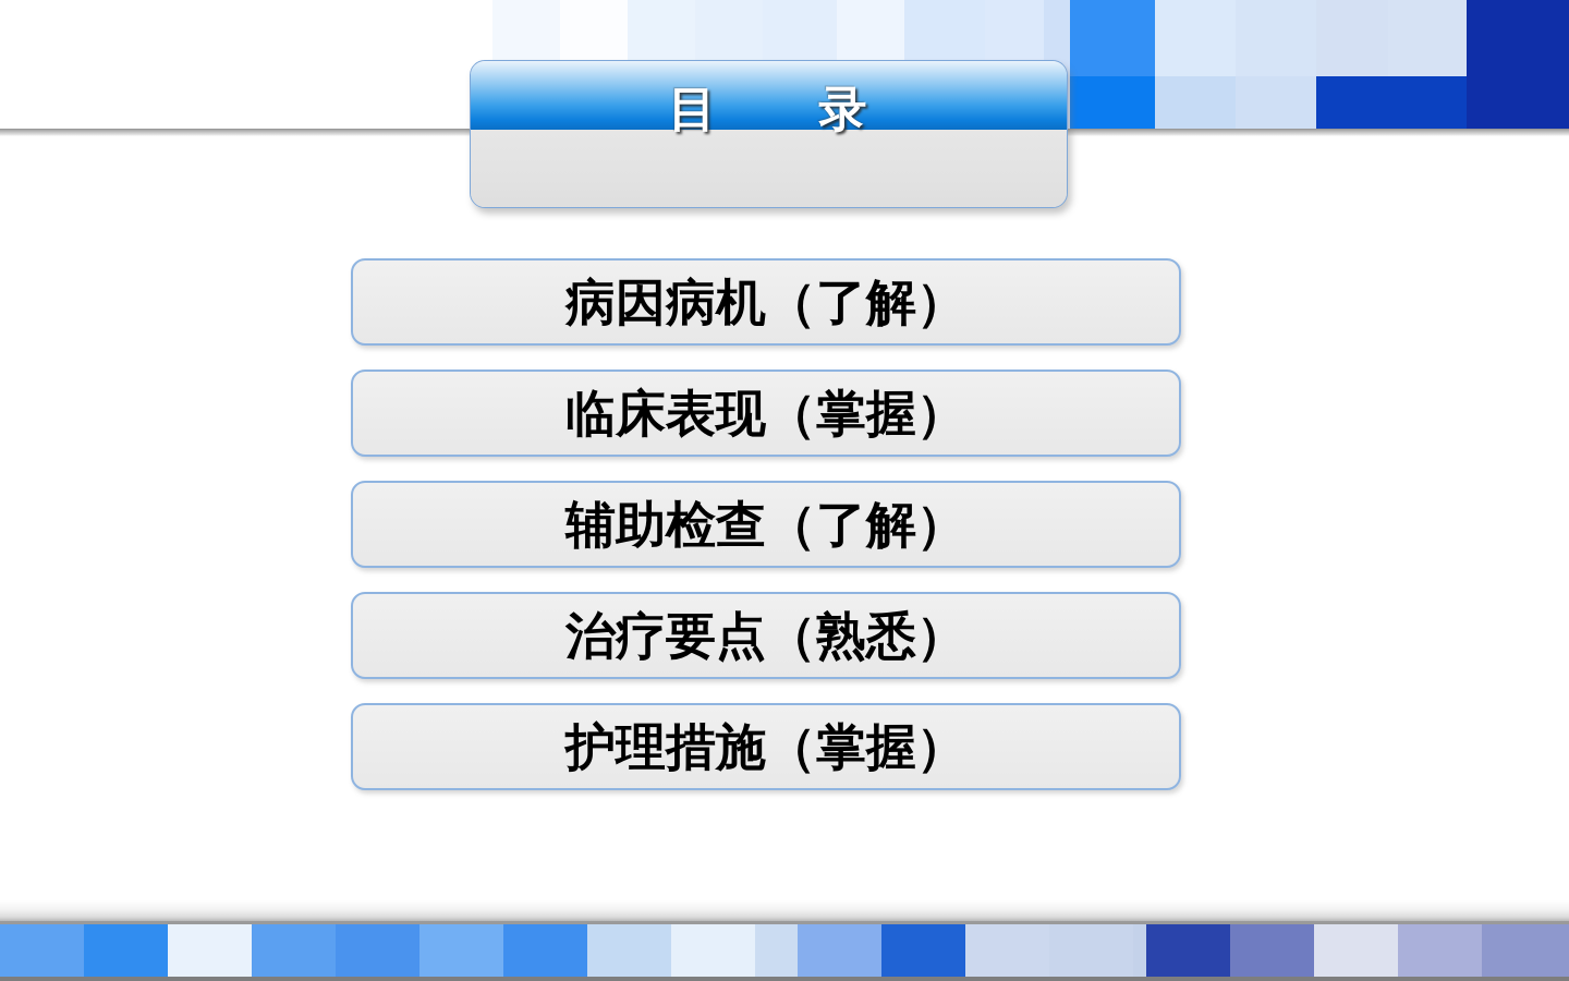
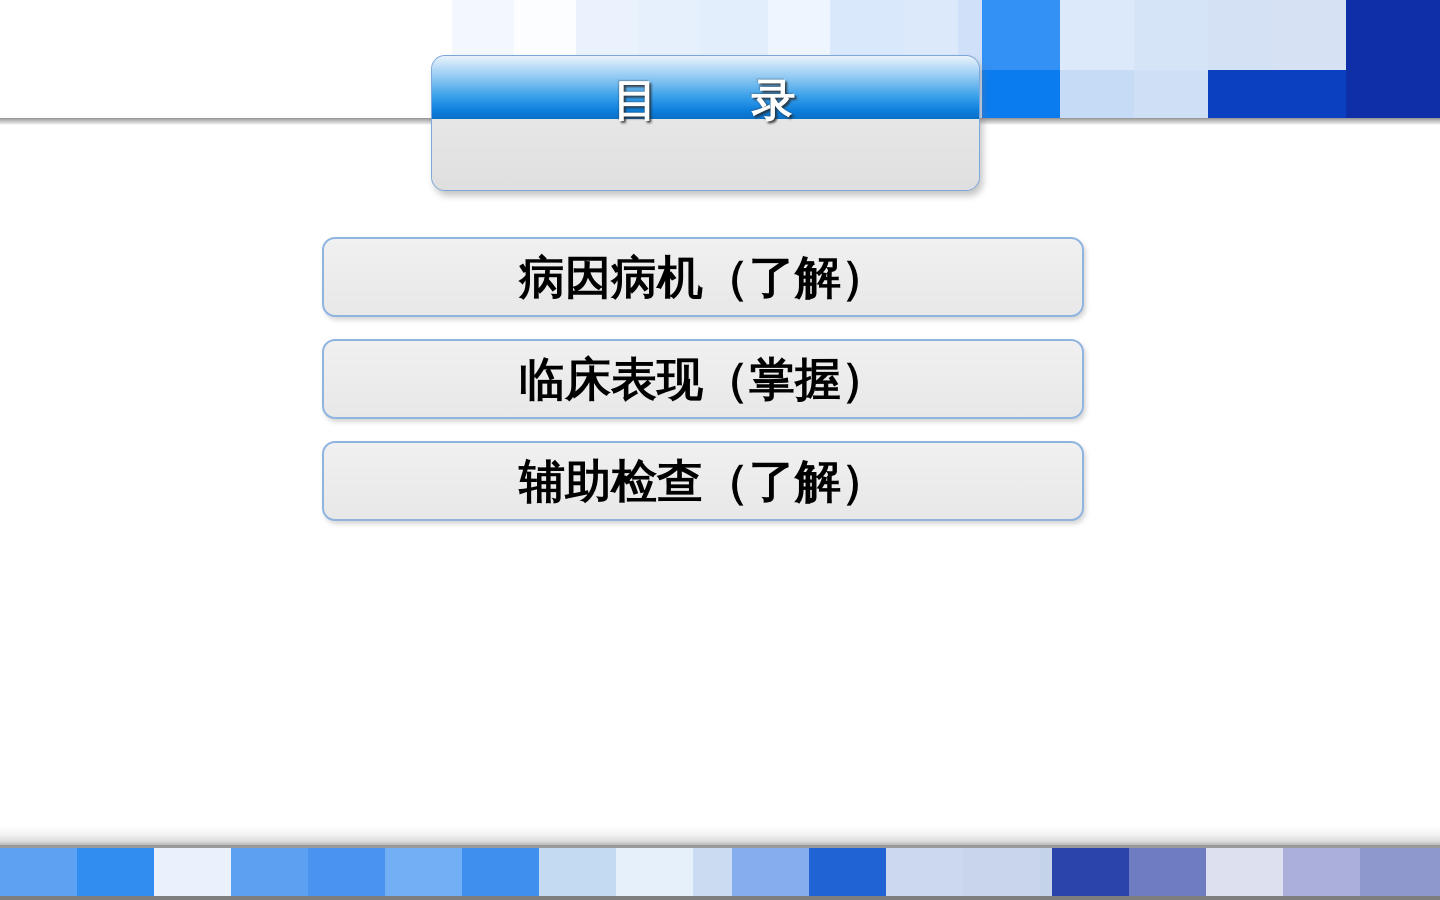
  目 录
  病因病机（了解）
  临床表现（掌握）
  辅助检查（了解）
- 治疗要点（熟悉）
- 护理措施（掌握）
